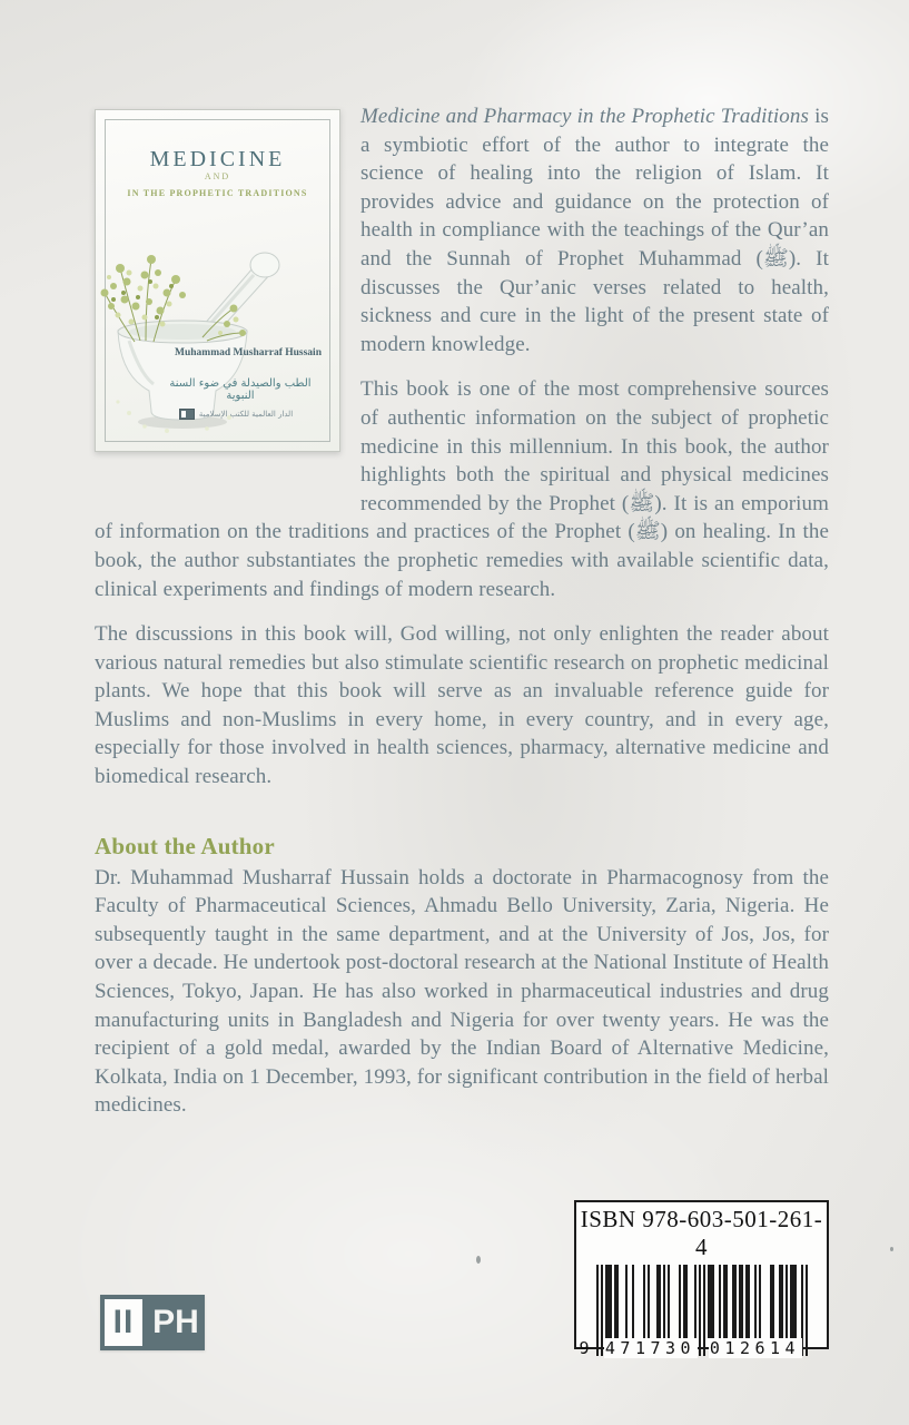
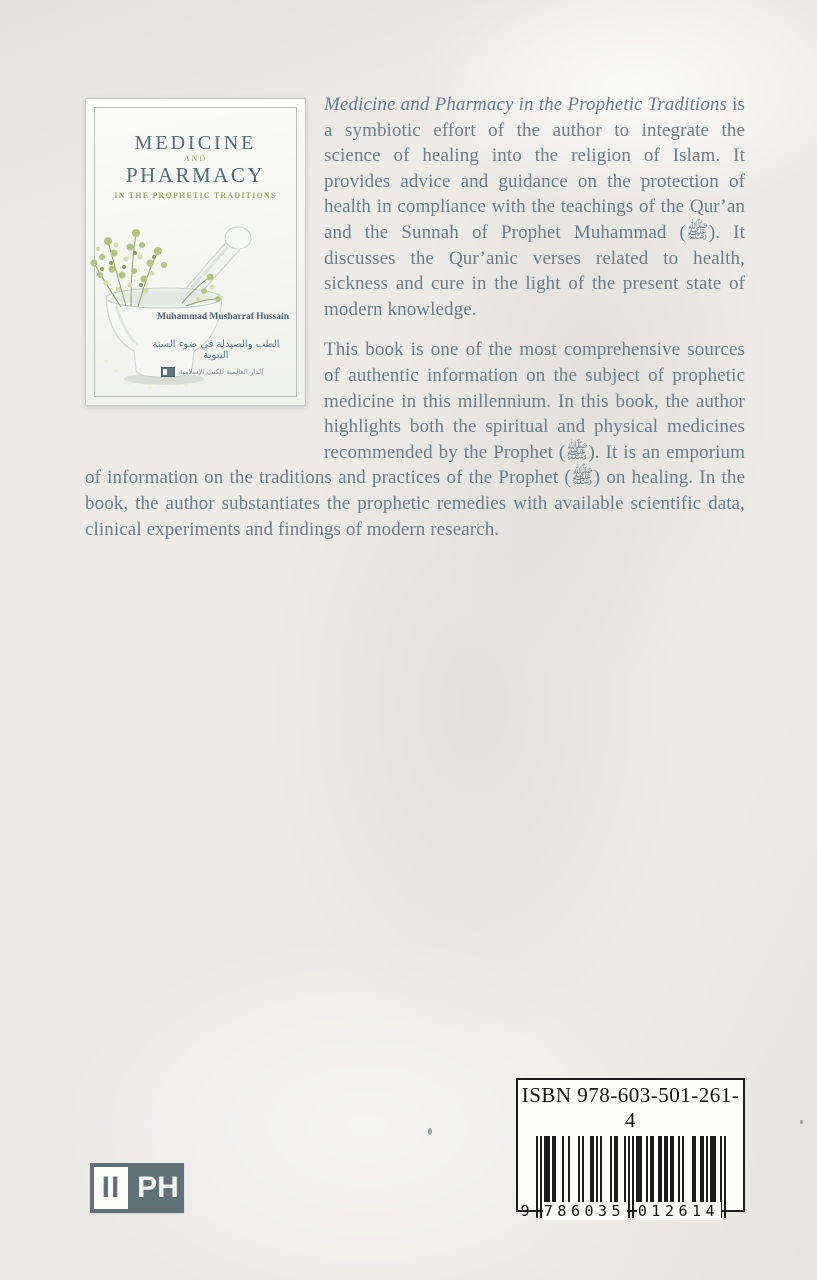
  MEDICINE
  AND
+ PHARMACY
  IN THE PROPHETIC TRADITIONS
  Muhammad Musharraf Hussain
  الطب والصيدلة في ضوء السنة النبوية
  الدار العالمية للكتب الإسلامية
  Medicine and Pharmacy in the Prophetic Traditions is a symbiotic effort of the author to integrate the science of healing into the religion of Islam. It provides advice and guidance on the protection of health in compliance with the teachings of the Qur’an and the Sunnah of Prophet Muhammad (ﷺ). It discusses the Qur’anic verses related to health, sickness and cure in the light of the present state of modern knowledge.
  This book is one of the most comprehensive sources of authentic information on the subject of prophetic medicine in this millennium. In this book, the author highlights both the spiritual and physical medicines recommended by the Prophet (ﷺ). It is an emporium of information on the traditions and practices of the Prophet (ﷺ) on healing. In the book, the author substantiates the prophetic remedies with available scientific data, clinical experiments and findings of modern research.
- The discussions in this book will, God willing, not only enlighten the reader about various natural remedies but also stimulate scientific research on prophetic medicinal plants. We hope that this book will serve as an invaluable reference guide for Muslims and non-Muslims in every home, in every country, and in every age, especially for those involved in health sciences, pharmacy, alternative medicine and biomedical research.
- About the Author
- Dr. Muhammad Musharraf Hussain holds a doctorate in Pharmacognosy from the Faculty of Pharmaceutical Sciences, Ahmadu Bello University, Zaria, Nigeria. He subsequently taught in the same department, and at the University of Jos, Jos, for over a decade. He undertook post-doctoral research at the National Institute of Health Sciences, Tokyo, Japan. He has also worked in pharmaceutical industries and drug manufacturing units in Bangladesh and Nigeria for over twenty years. He was the recipient of a gold medal, awarded by the Indian Board of Alternative Medicine, Kolkata, India on 1 December, 1993, for significant contribution in the field of herbal medicines.
  II
  PH
  ISBN 978-603-501-261-4
  9
- 471730
+ 786035
  012614
